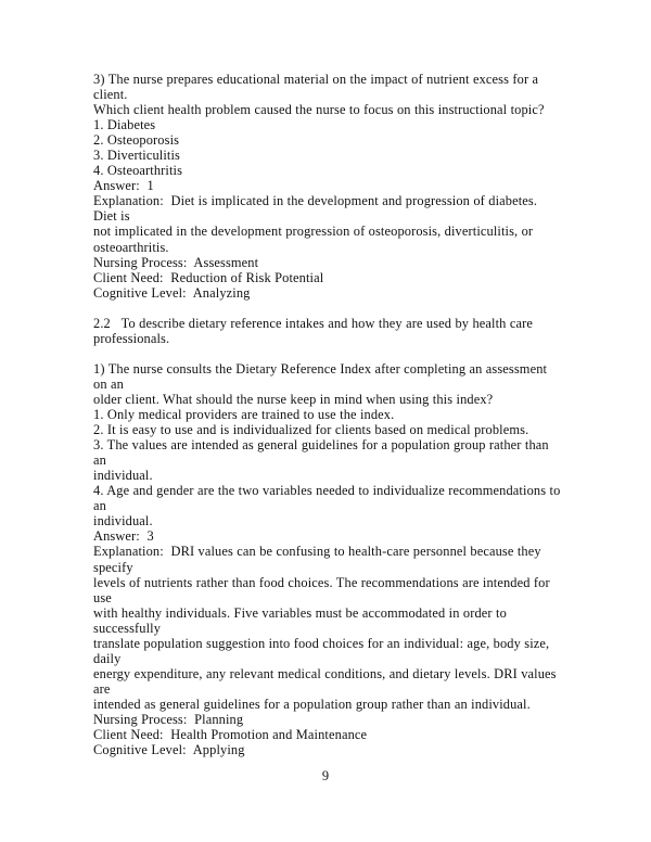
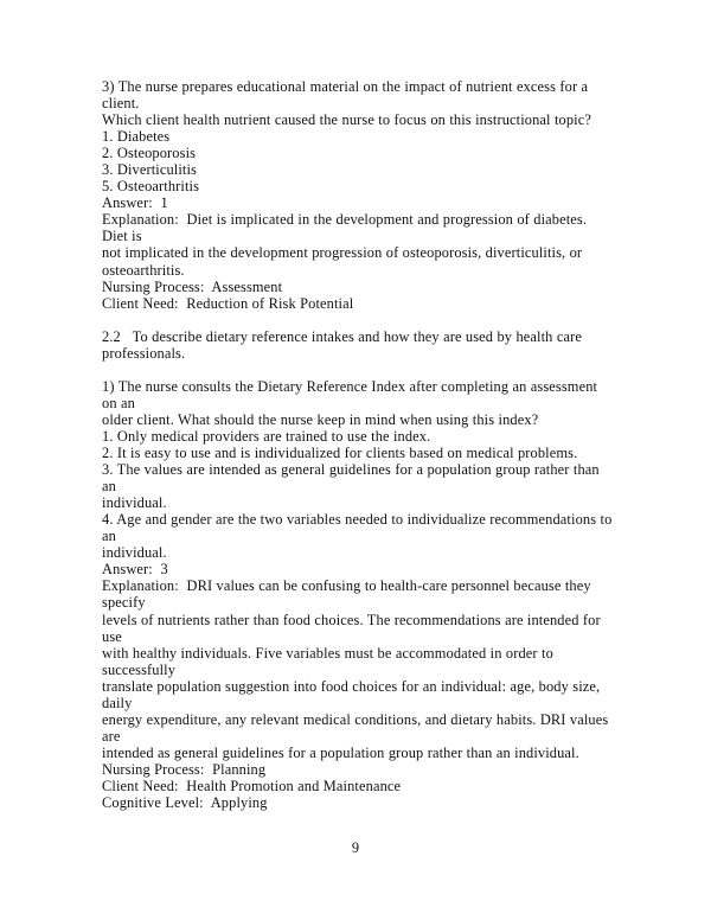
  3) The nurse prepares educational material on the impact of nutrient excess for a client.
- Which client health problem caused the nurse to focus on this instructional topic?
+ Which client health nutrient caused the nurse to focus on this instructional topic?
  1. Diabetes
  2. Osteoporosis
  3. Diverticulitis
- 4. Osteoarthritis
+ 5. Osteoarthritis
  Answer: 1
  Explanation: Diet is implicated in the development and progression of diabetes. Diet is
  not implicated in the development progression of osteoporosis, diverticulitis, or
  osteoarthritis.
  Nursing Process: Assessment
  Client Need: Reduction of Risk Potential
- Cognitive Level: Analyzing
  2.2 To describe dietary reference intakes and how they are used by health care
  professionals.
  1) The nurse consults the Dietary Reference Index after completing an assessment on an
  older client. What should the nurse keep in mind when using this index?
  1. Only medical providers are trained to use the index.
  2. It is easy to use and is individualized for clients based on medical problems.
  3. The values are intended as general guidelines for a population group rather than an
  individual.
  4. Age and gender are the two variables needed to individualize recommendations to an
  individual.
  Answer: 3
  Explanation: DRI values can be confusing to health-care personnel because they specify
  levels of nutrients rather than food choices. The recommendations are intended for use
  with healthy individuals. Five variables must be accommodated in order to successfully
  translate population suggestion into food choices for an individual: age, body size, daily
- energy expenditure, any relevant medical conditions, and dietary levels. DRI values are
+ energy expenditure, any relevant medical conditions, and dietary habits. DRI values are
  intended as general guidelines for a population group rather than an individual.
  Nursing Process: Planning
  Client Need: Health Promotion and Maintenance
  Cognitive Level: Applying
  9
